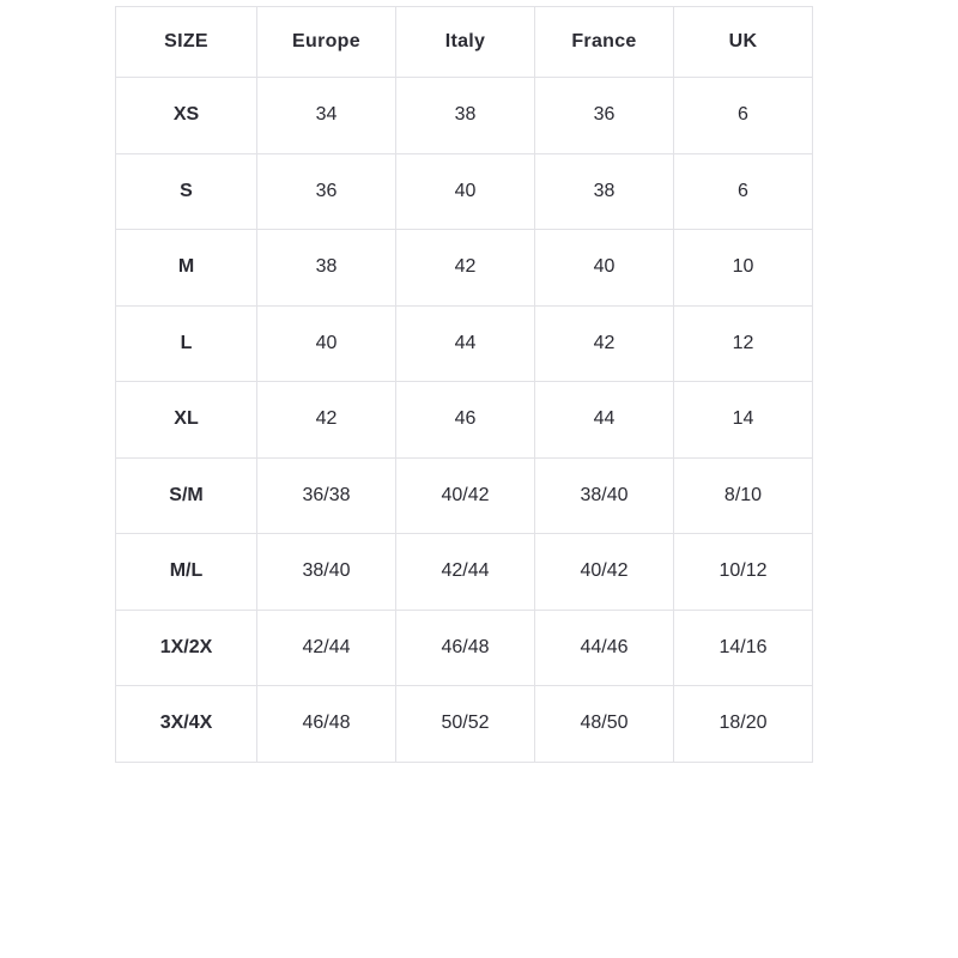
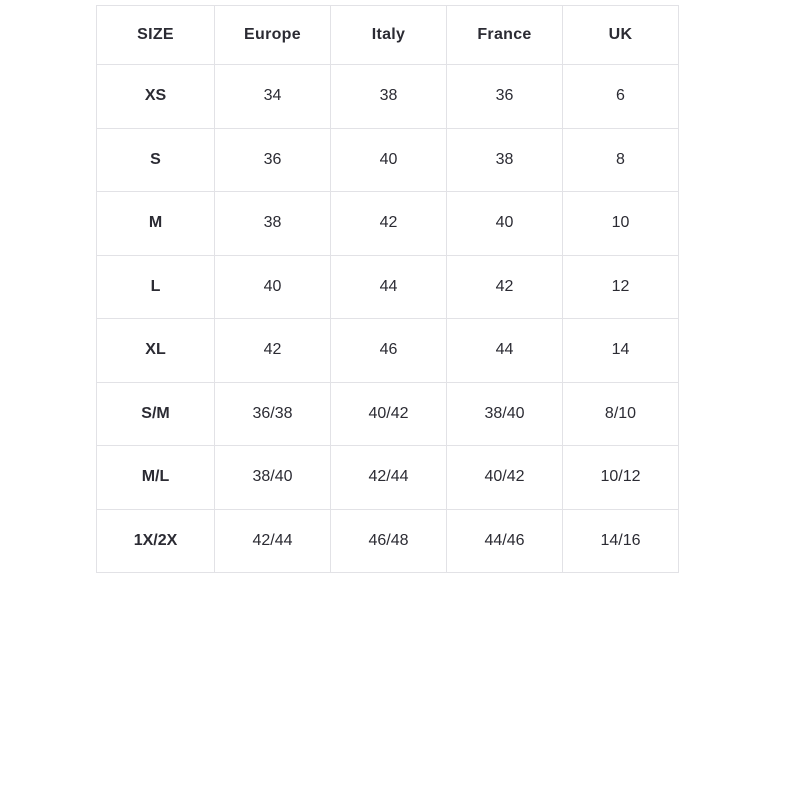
  SIZE	Europe	Italy	France	UK
  XS	34	38	36	6
- S	36	40	38	6
+ S	36	40	38	8
  M	38	42	40	10
  L	40	44	42	12
  XL	42	46	44	14
  S/M	36/38	40/42	38/40	8/10
  M/L	38/40	42/44	40/42	10/12
  1X/2X	42/44	46/48	44/46	14/16
- 3X/4X	46/48	50/52	48/50	18/20
